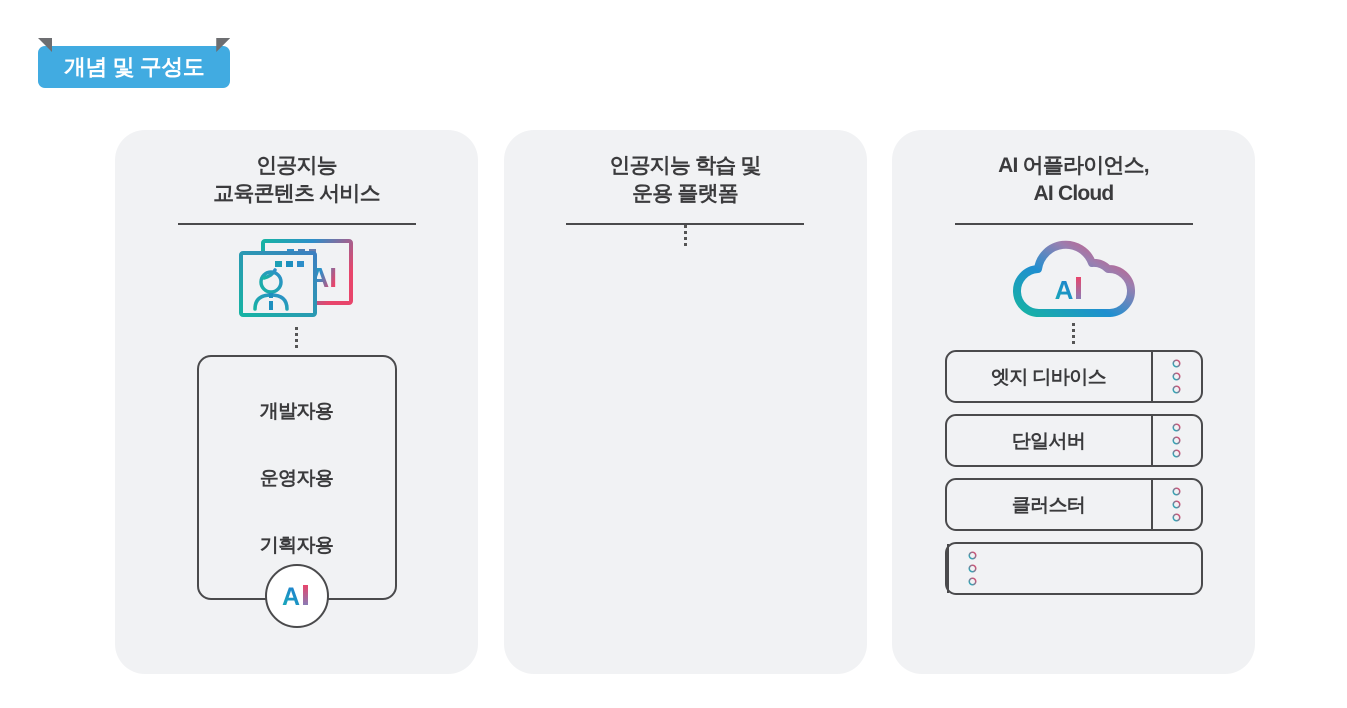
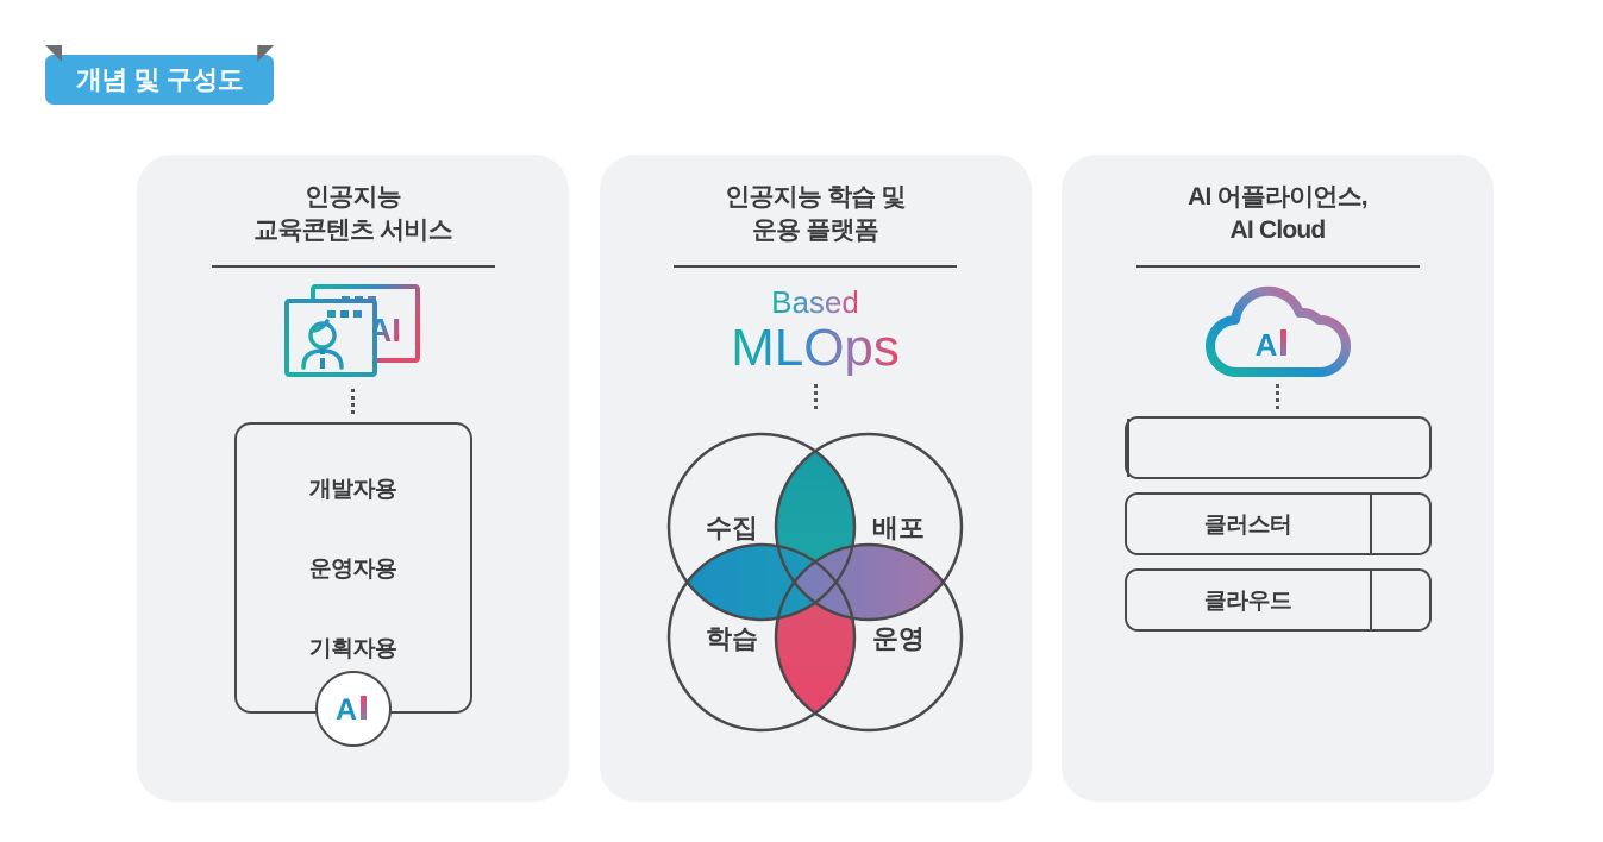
  개념 및 구성도
  인공지능
  교육콘텐츠 서비스
  AI
  개발자용
  운영자용
  기획자용
  A
  인공지능 학습 및
  운용 플랫폼
+ Based
+ MLOps
+ 수집
+ 배포
+ 학습
+ 운영
  AI 어플라이언스,
  AI Cloud
  A
- 엣지 디바이스
- 단일서버
  클러스터
+ 클라우드
